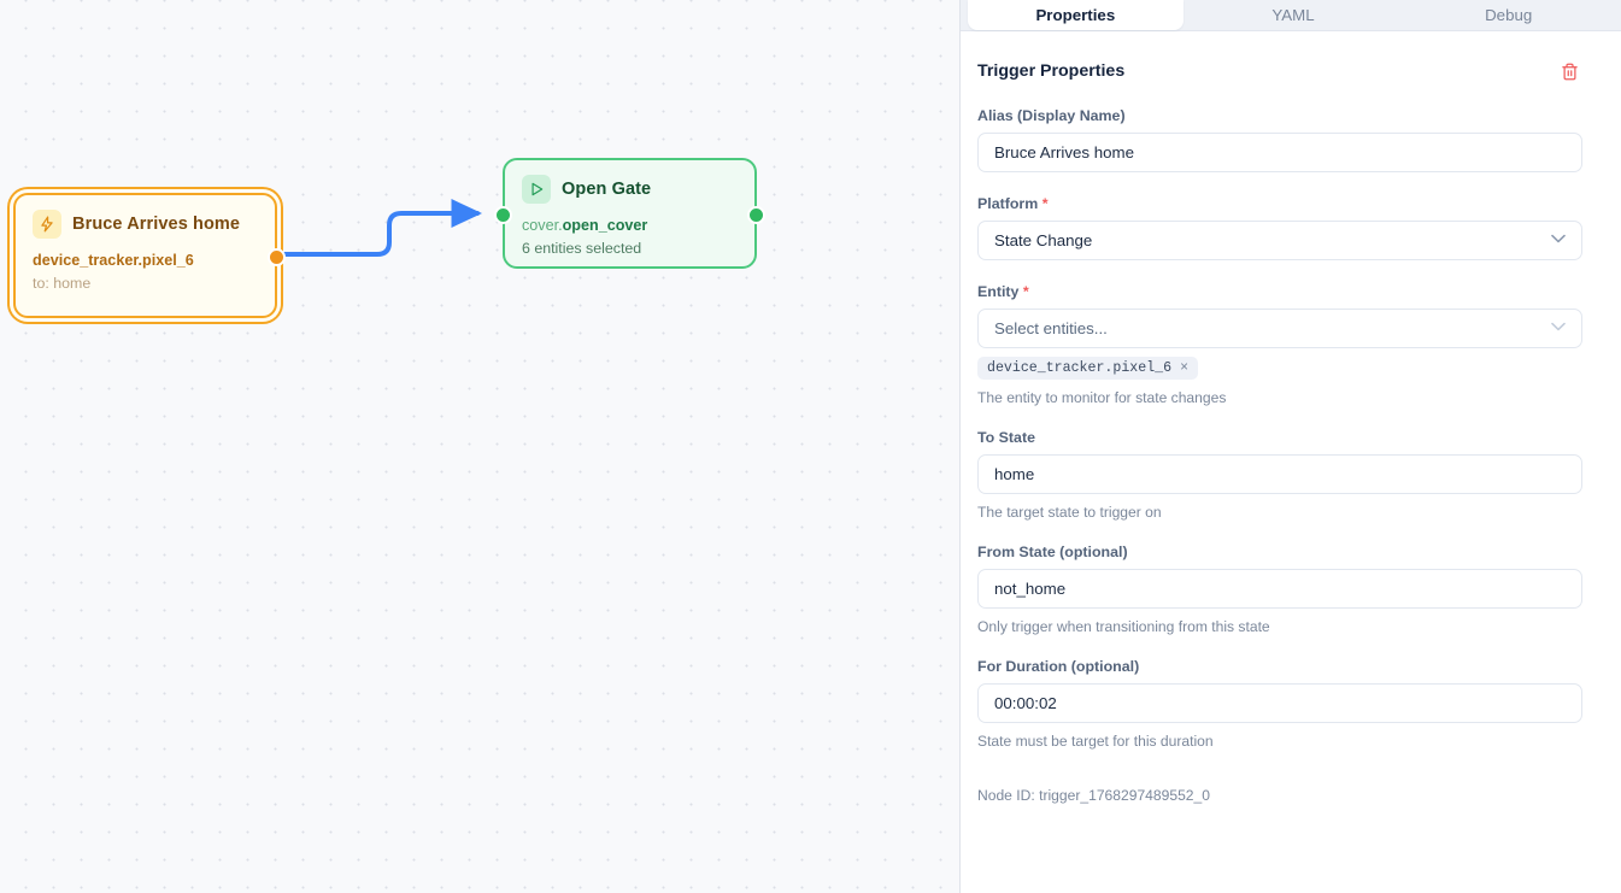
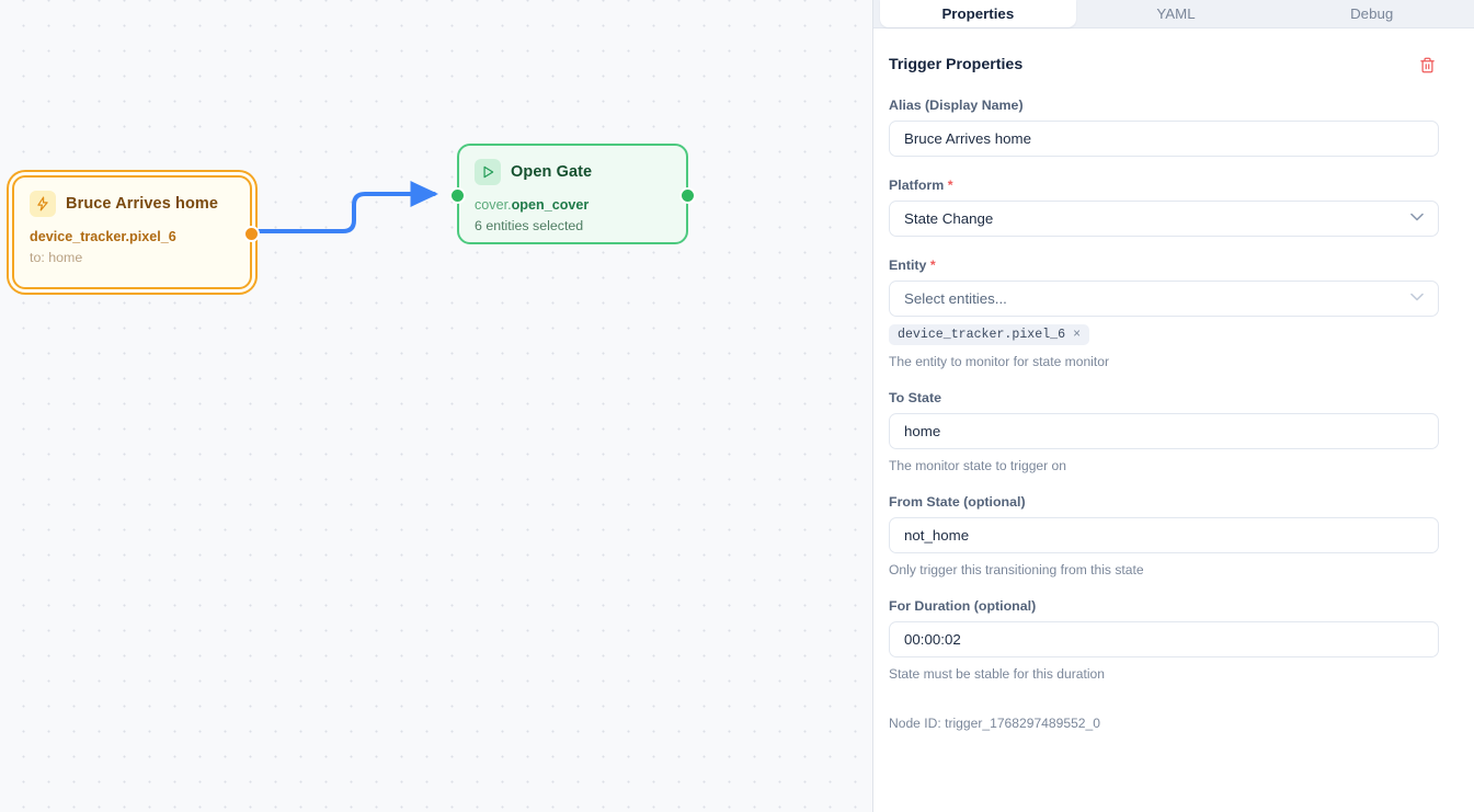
  Bruce Arrives home
  device_tracker.pixel_6
  to: home
  Open Gate
  cover.open_cover
  6 entities selected
  Properties
  YAML
  Debug
  Trigger Properties
  Alias (Display Name)
  Bruce Arrives home
  Platform *
  State Change
  Entity *
  Select entities...
  device_tracker.pixel_6
  ×
- The entity to monitor for state changes
+ The entity to monitor for state monitor
  To State
  home
- The target state to trigger on
+ The monitor state to trigger on
  From State (optional)
  not_home
- Only trigger when transitioning from this state
+ Only trigger this transitioning from this state
  For Duration (optional)
  00:00:02
- State must be target for this duration
+ State must be stable for this duration
  Node ID: trigger_1768297489552_0
